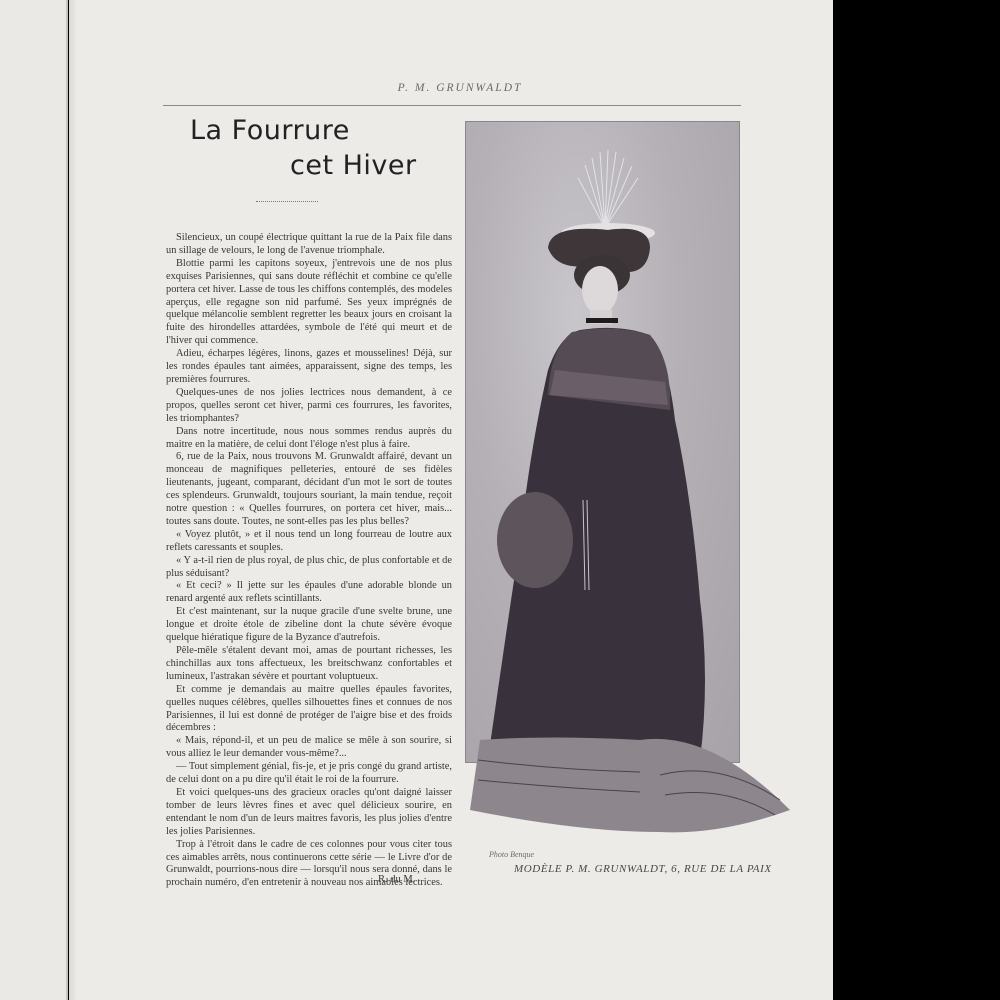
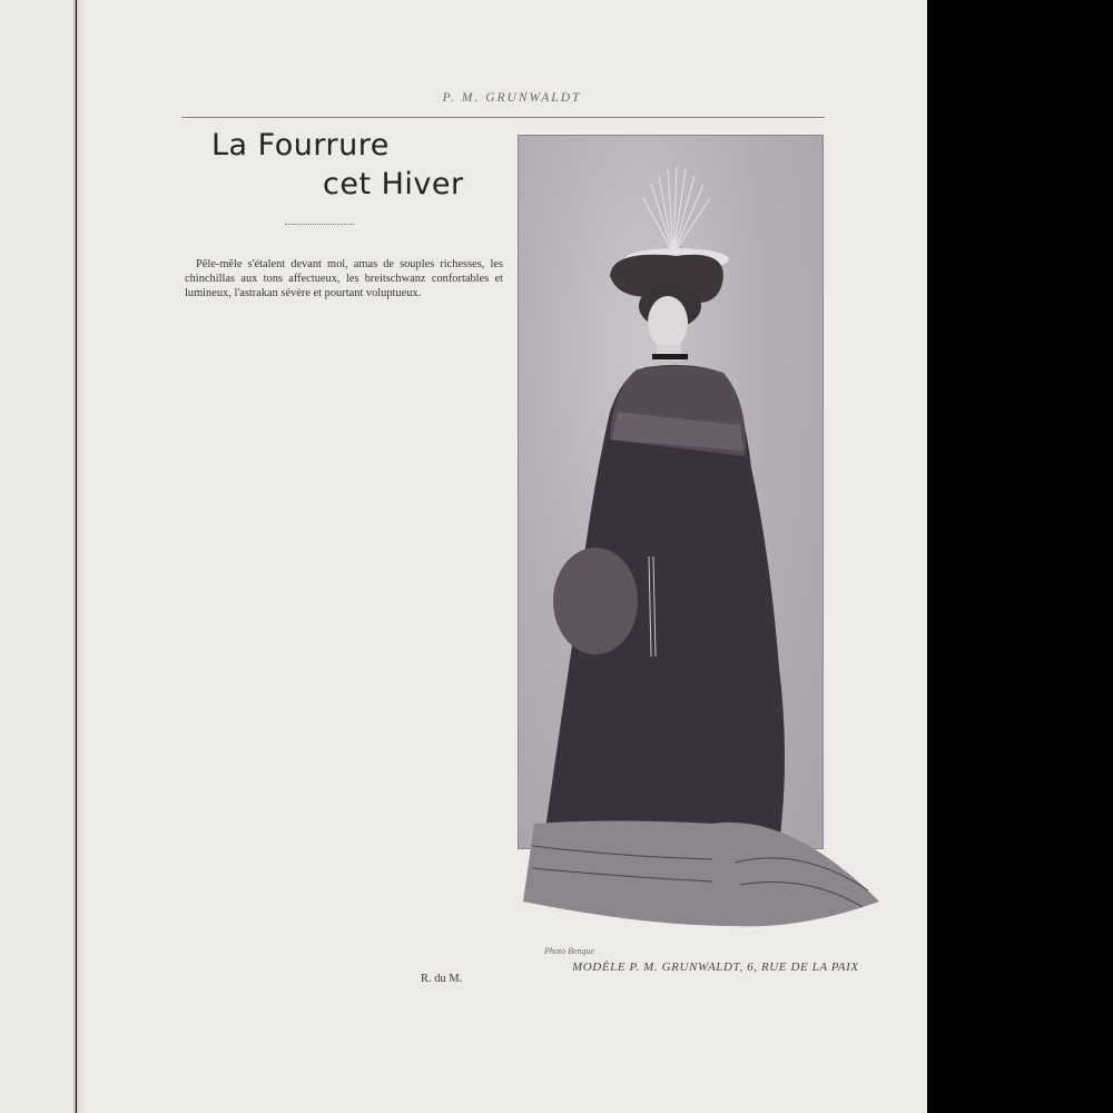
  P. M. GRUNWALDT
  La Fourrure
  cet Hiver
- Silencieux, un coupé électrique quittant la rue de la Paix file dans un sillage de velours, le long de l'avenue triomphale.
- Blottie parmi les capitons soyeux, j'entrevois une de nos plus exquises Parisiennes, qui sans doute réfléchit et combine ce qu'elle portera cet hiver. Lasse de tous les chiffons contemplés, des modeles aperçus, elle regagne son nid parfumé. Ses yeux imprégnés de quelque mélancolie semblent regretter les beaux jours en croisant la fuite des hirondelles attardées, symbole de l'été qui meurt et de l'hiver qui commence.
- Adieu, écharpes légères, linons, gazes et mousselines! Déjà, sur les rondes épaules tant aimées, apparaissent, signe des temps, les premières fourrures.
- Quelques-unes de nos jolies lectrices nous demandent, à ce propos, quelles seront cet hiver, parmi ces fourrures, les favorites, les triomphantes?
- Dans notre incertitude, nous nous sommes rendus auprès du maitre en la matière, de celui dont l'éloge n'est plus à faire.
- 6, rue de la Paix, nous trouvons M. Grunwaldt affairé, devant un monceau de magnifiques pelleteries, entouré de ses fidèles lieutenants, jugeant, comparant, décidant d'un mot le sort de toutes ces splendeurs. Grunwaldt, toujours souriant, la main tendue, reçoit notre question : « Quelles fourrures, on portera cet hiver, mais... toutes sans doute. Toutes, ne sont-elles pas les plus belles?
- « Voyez plutôt, » et il nous tend un long fourreau de loutre aux reflets caressants et souples.
- « Y a-t-il rien de plus royal, de plus chic, de plus confortable et de plus séduisant?
- « Et ceci? » Il jette sur les épaules d'une adorable blonde un renard argenté aux reflets scintillants.
- Et c'est maintenant, sur la nuque gracile d'une svelte brune, une longue et droite étole de zibeline dont la chute sévère évoque quelque hiératique figure de la Byzance d'autrefois.
- Pêle-mêle s'étalent devant moi, amas de pourtant richesses, les chinchillas aux tons affectueux, les breitschwanz confortables et lumineux, l'astrakan sévère et pourtant voluptueux.
+ Pêle-mêle s'étalent devant moi, amas de souples richesses, les chinchillas aux tons affectueux, les breitschwanz confortables et lumineux, l'astrakan sévère et pourtant voluptueux.
- Et comme je demandais au maitre quelles épaules favorites, quelles nuques célèbres, quelles silhouettes fines et connues de nos Parisiennes, il lui est donné de protéger de l'aigre bise et des froids décembres :
- « Mais, répond-il, et un peu de malice se mêle à son sourire, si vous alliez le leur demander vous-même?...
- — Tout simplement génial, fis-je, et je pris congé du grand artiste, de celui dont on a pu dire qu'il était le roi de la fourrure.
- Et voici quelques-uns des gracieux oracles qu'ont daigné laisser tomber de leurs lèvres fines et avec quel délicieux sourire, en entendant le nom d'un de leurs maitres favoris, les plus jolies d'entre les jolies Parisiennes.
- Trop à l'étroit dans le cadre de ces colonnes pour vous citer tous ces aimables arrêts, nous continuerons cette série — le Livre d'or de Grunwaldt, pourrions-nous dire — lorsqu'il nous sera donné, dans le prochain numéro, d'en entretenir à nouveau nos aimables lectrices.
  R. du M.
  Photo Benque
  MODÈLE P. M. GRUNWALDT, 6, RUE DE LA PAIX
